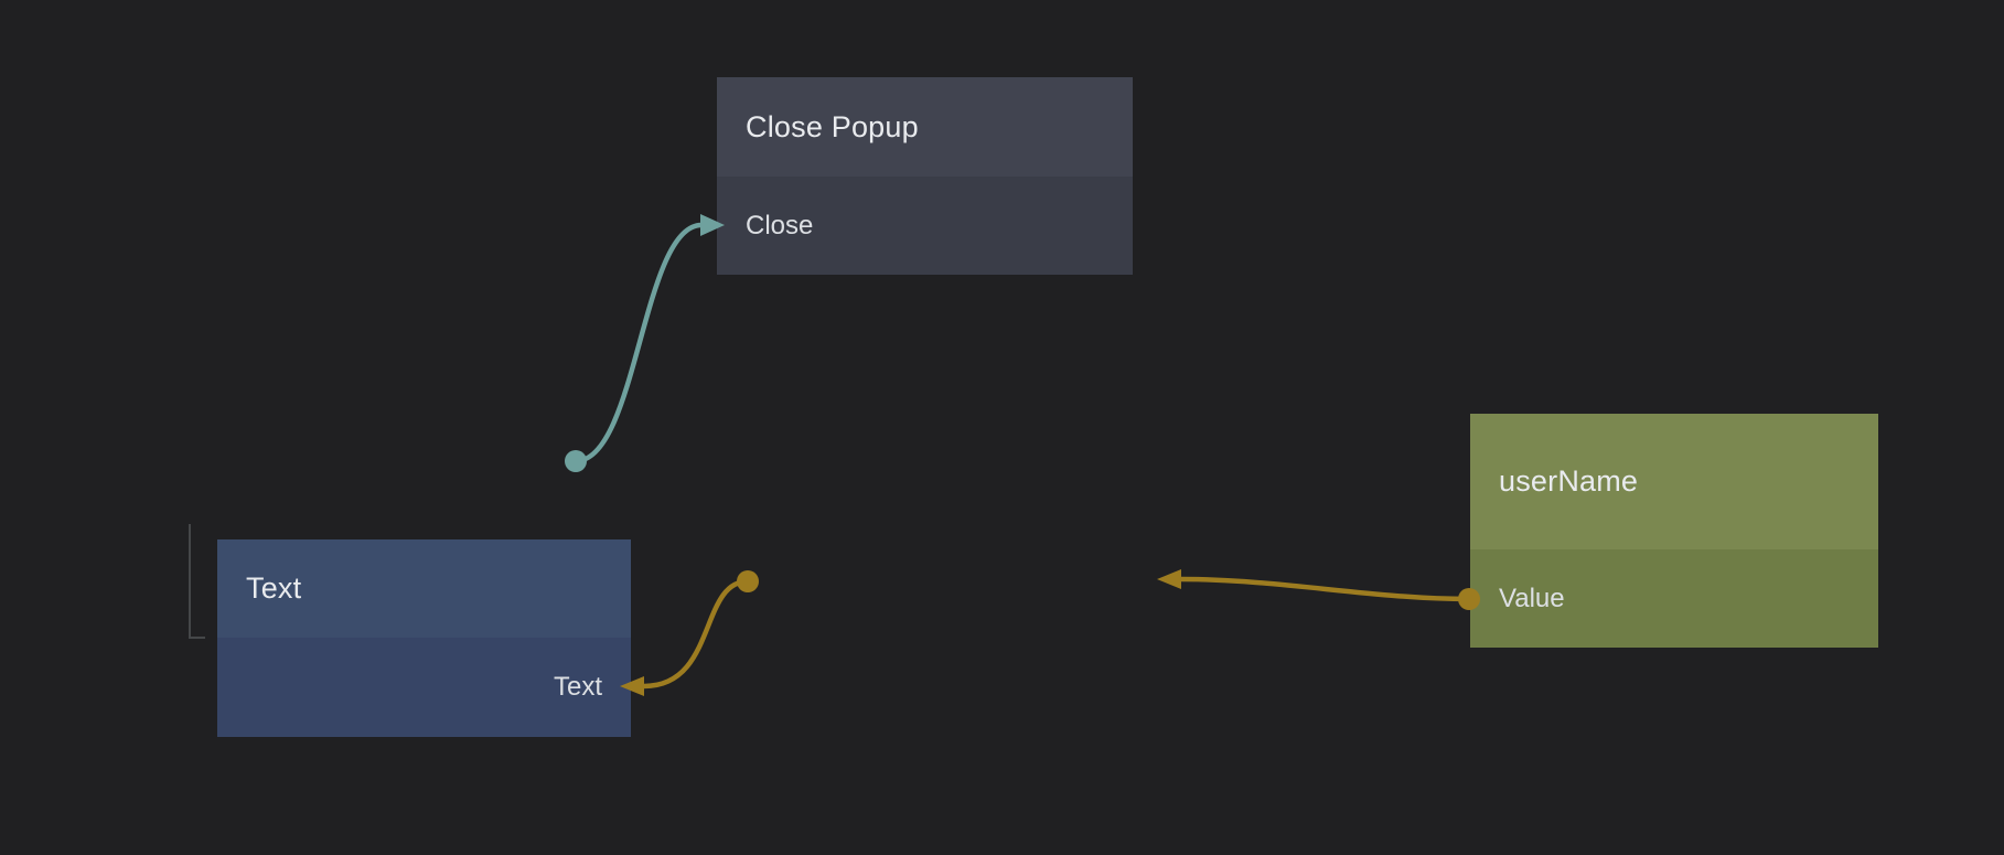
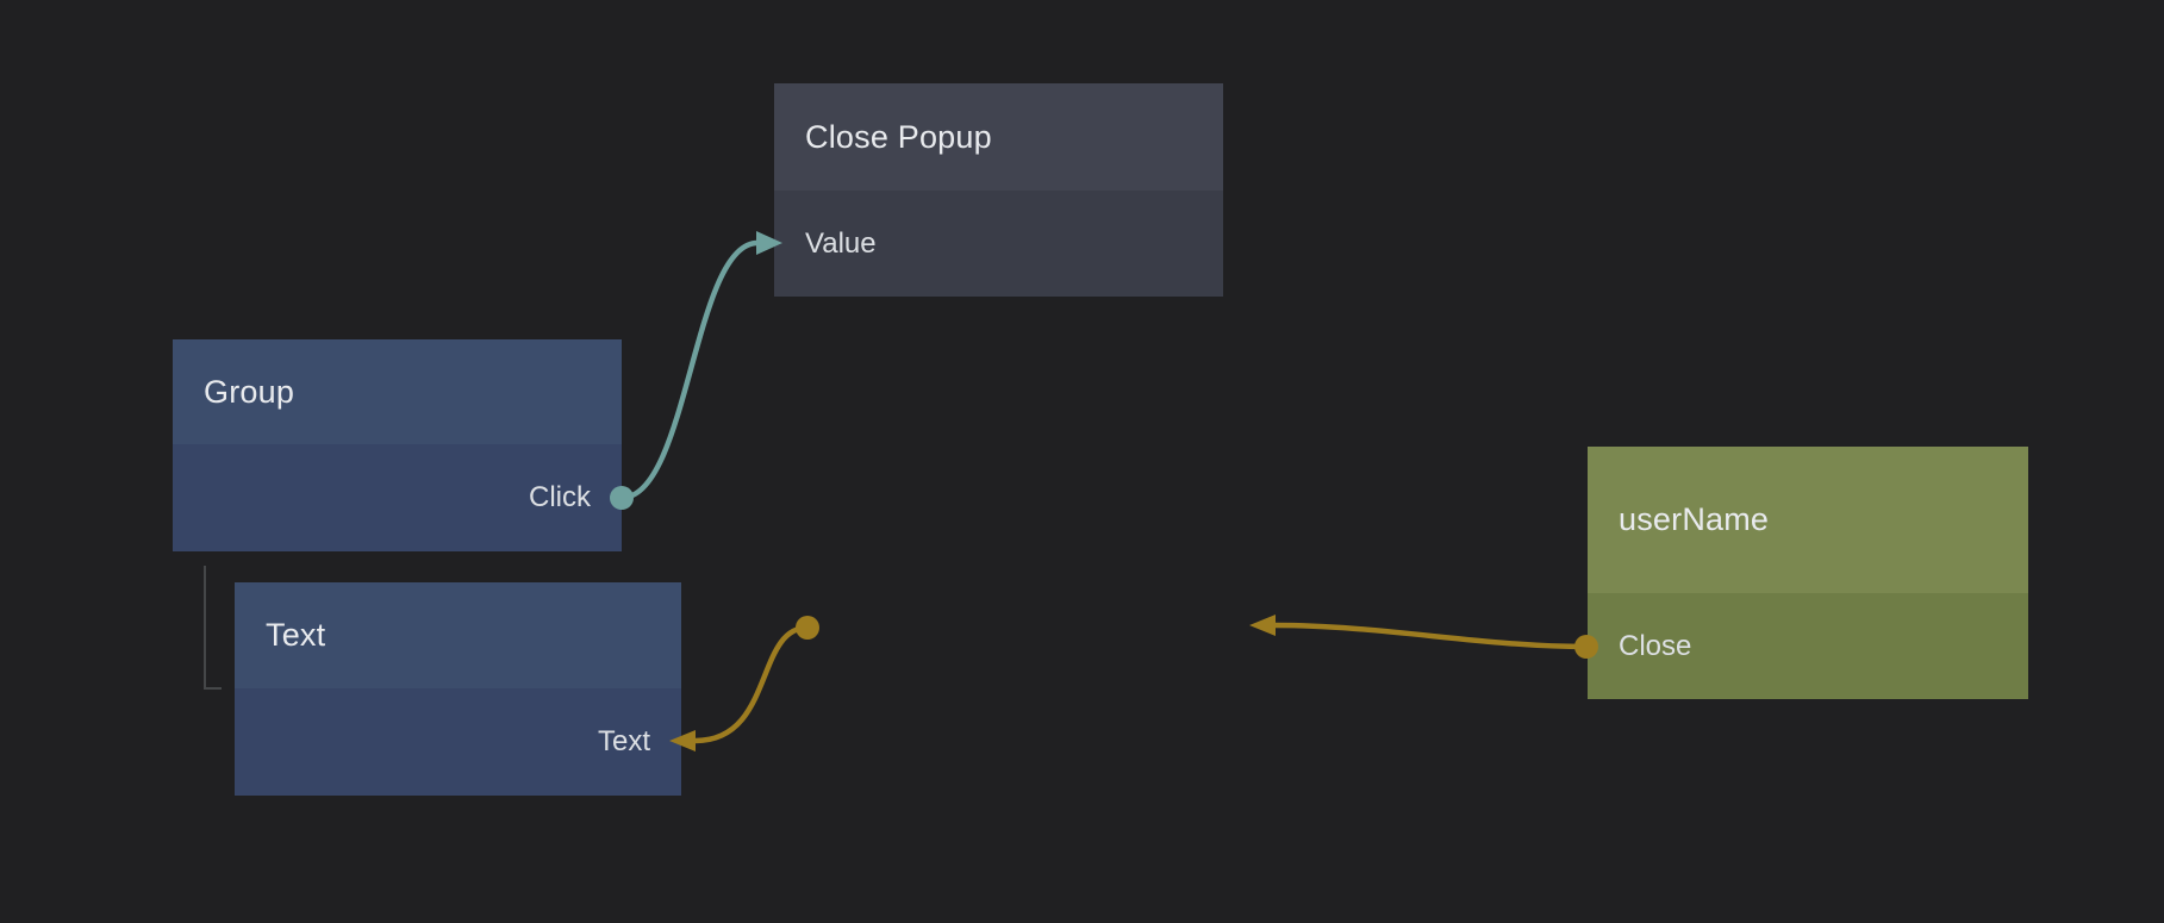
  Close Popup
- Close
+ Value
+ Group
+ Click
  Text
  Text
  userName
- Value
+ Close
